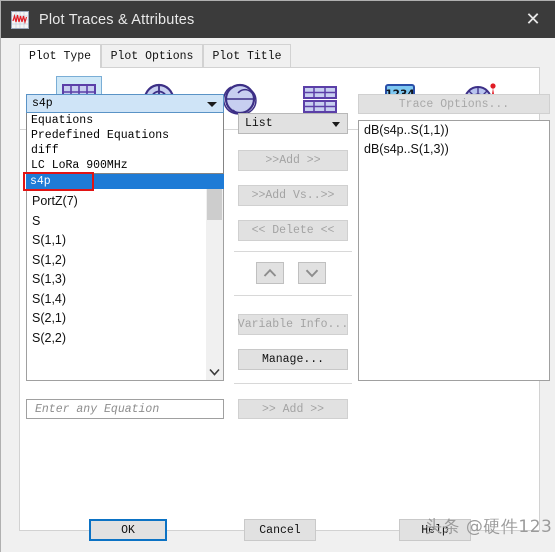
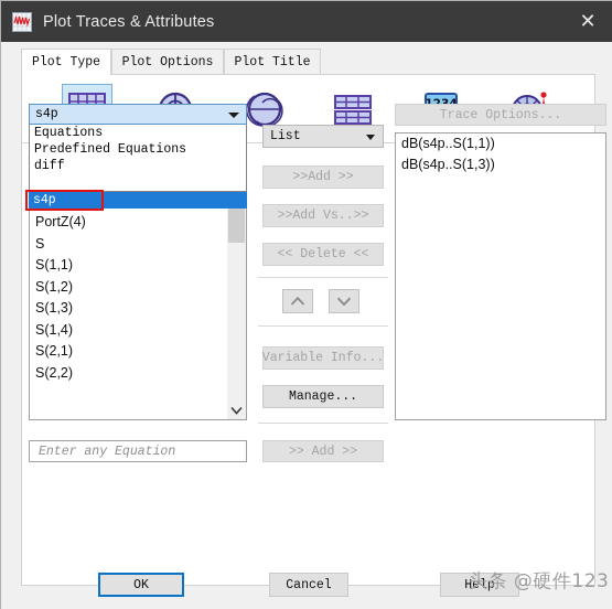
  Plot Traces & Attributes
  ✕
  Plot Type
  Plot Options
  Plot Title
- PortZ(7)
+ PortZ(4)
  S
  S(1,1)
  S(1,2)
  S(1,3)
  S(1,4)
  S(2,1)
  S(2,2)
  s4p
  Equations
  Predefined Equations
  diff
- LC LoRa 900MHz
  s4p
  Enter any Equation
  >> Add >>
  List
  >>Add >>
  >>Add Vs..>>
  << Delete <<
  Variable Info...
  Manage...
  Trace Options...
  dB(s4p..S(1,1))
  dB(s4p..S(1,3))
  OK
  Cancel
  Help
  头条 @硬件123
